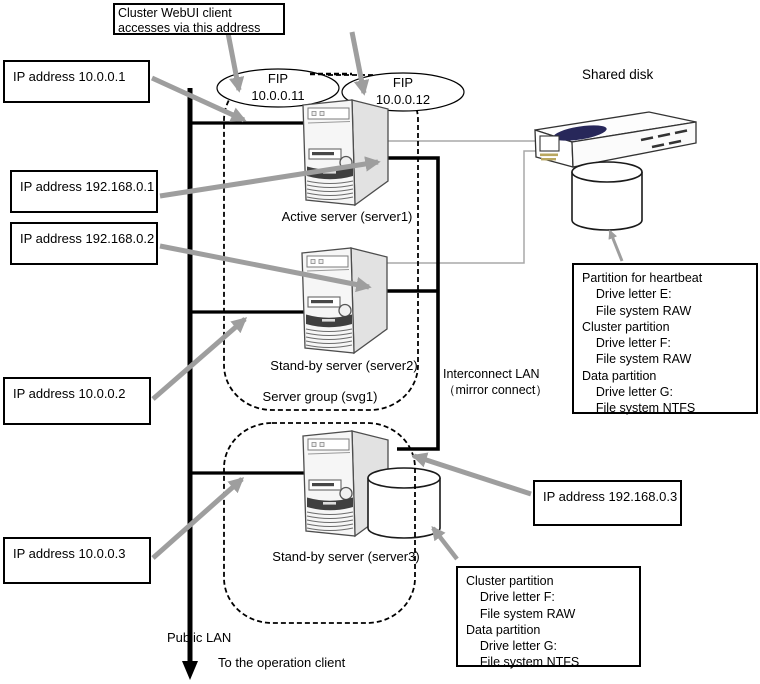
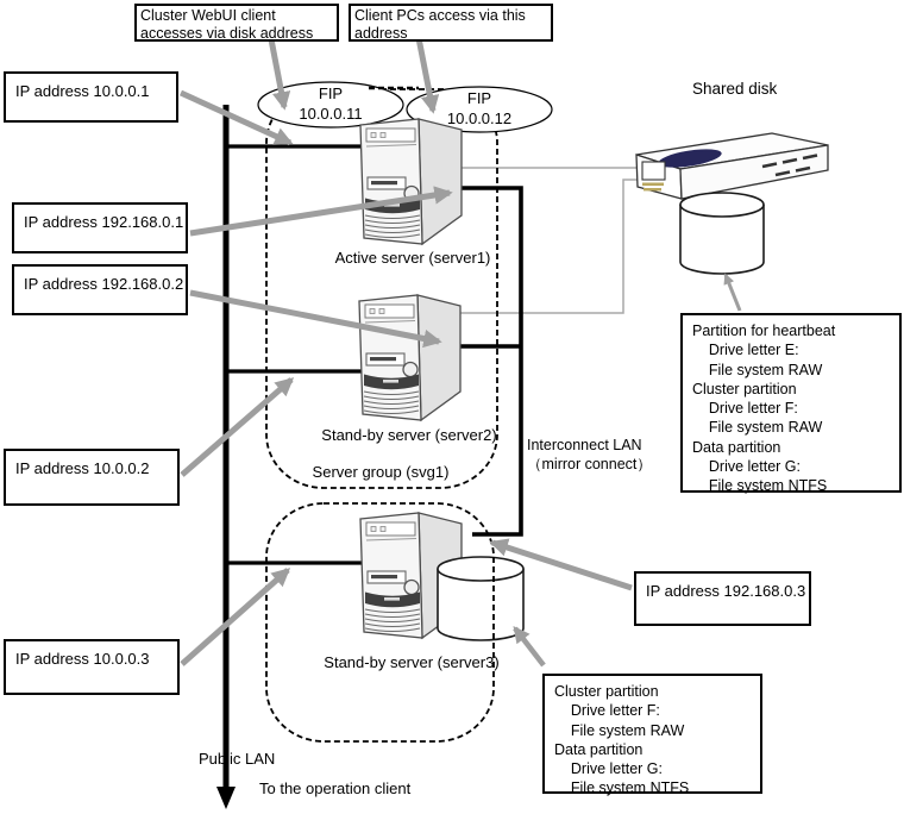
- Cluster WebUI client accesses via this address
+ Cluster WebUI client accesses via disk address
+ Client PCs access via this address
  FIP
  10.0.0.11
  FIP
  10.0.0.12
  Shared disk
  IP address 10.0.0.1
  IP address 192.168.0.1
  IP address 192.168.0.2
  IP address 10.0.0.2
  IP address 10.0.0.3
  IP address 192.168.0.3
  Active server (server1)
  Stand-by server (server2)
  Stand-by server (server3)
  Server group (svg1)
  Interconnect LAN
  （mirror connect）
  Partition for heartbeat
  Drive letter E:
  File system RAW
  Cluster partition
  Drive letter F:
  File system RAW
  Data partition
  Drive letter G:
  File system NTFS
  Cluster partition
  Drive letter F:
  File system RAW
  Data partition
  Drive letter G:
  File system NTFS
  Public LAN
  To the operation client
